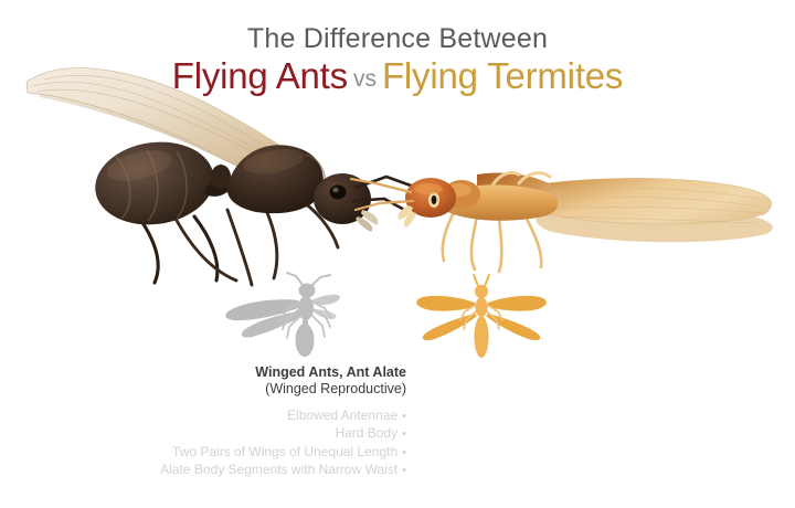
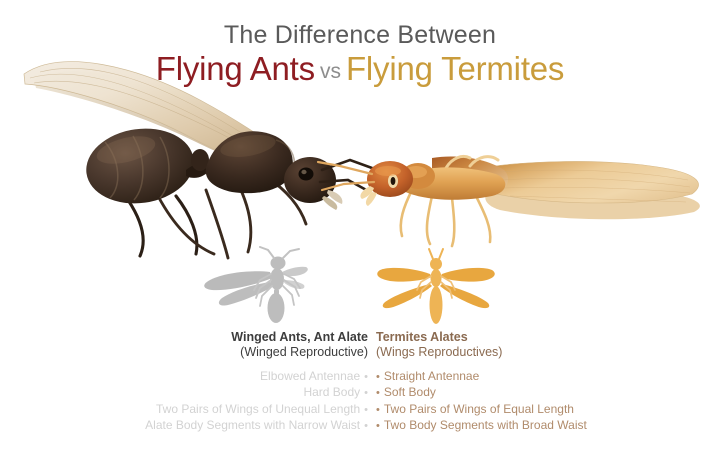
  The Difference Between
  Flying Ants vs Flying Termites
  Winged Ants, Ant Alate
  (Winged Reproductive)
  Elbowed Antennae •
  Hard Body •
  Two Pairs of Wings of Unequal Length •
  Alate Body Segments with Narrow Waist •
+ Termites Alates
+ (Wings Reproductives)
+ • Straight Antennae
+ • Soft Body
+ • Two Pairs of Wings of Equal Length
+ • Two Body Segments with Broad Waist
